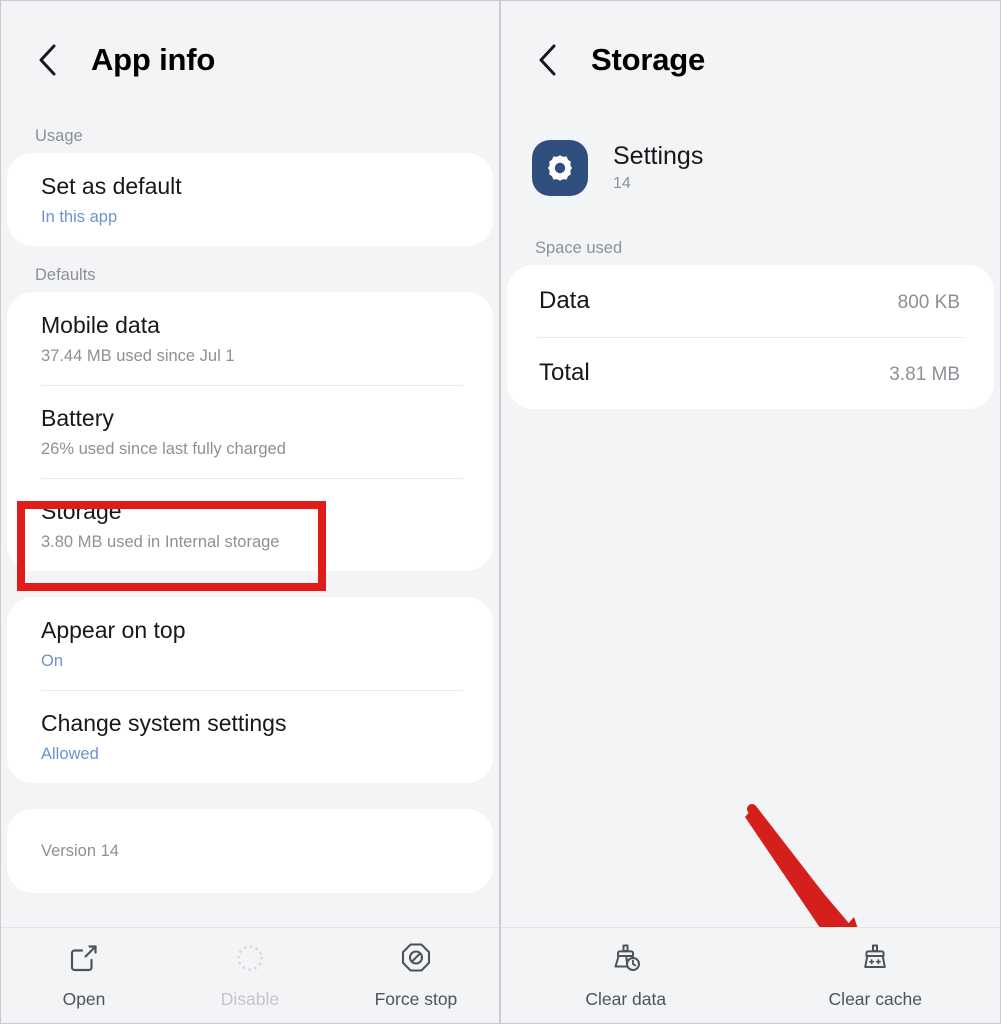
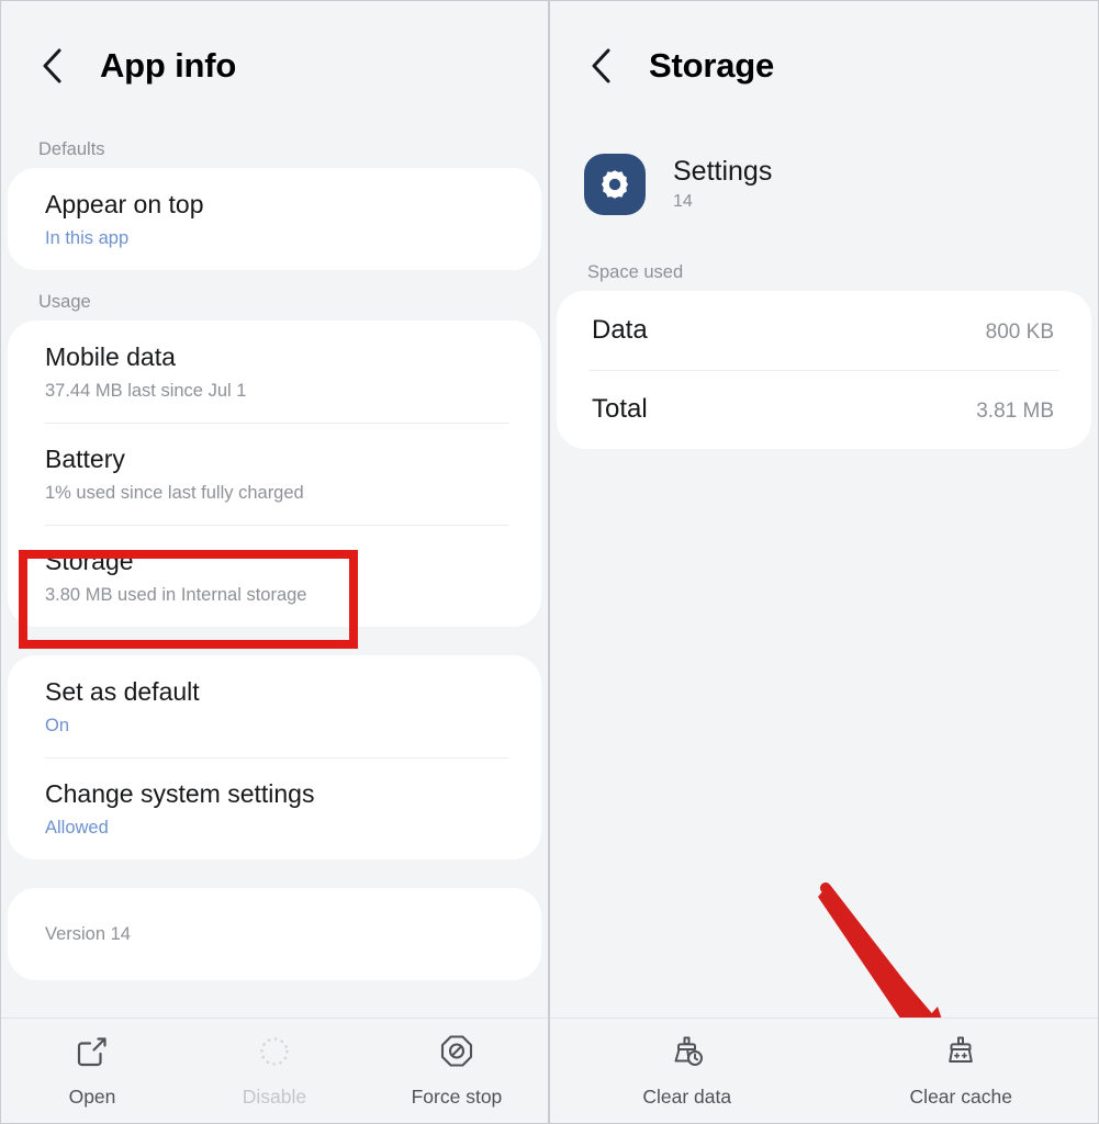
  App info
- Usage
+ Defaults
- Set as default
+ Appear on top
  In this app
- Defaults
+ Usage
  Mobile data
- 37.44 MB used since Jul 1
+ 37.44 MB last since Jul 1
  Battery
- 26% used since last fully charged
+ 1% used since last fully charged
  Storage
  3.80 MB used in Internal storage
- Appear on top
+ Set as default
  On
  Change system settings
  Allowed
  Version 14
  Open
  Disable
  Force stop
  Storage
  Settings
  14
  Space used
  Data
  800 KB
  Total
  3.81 MB
  Clear data
  Clear cache
